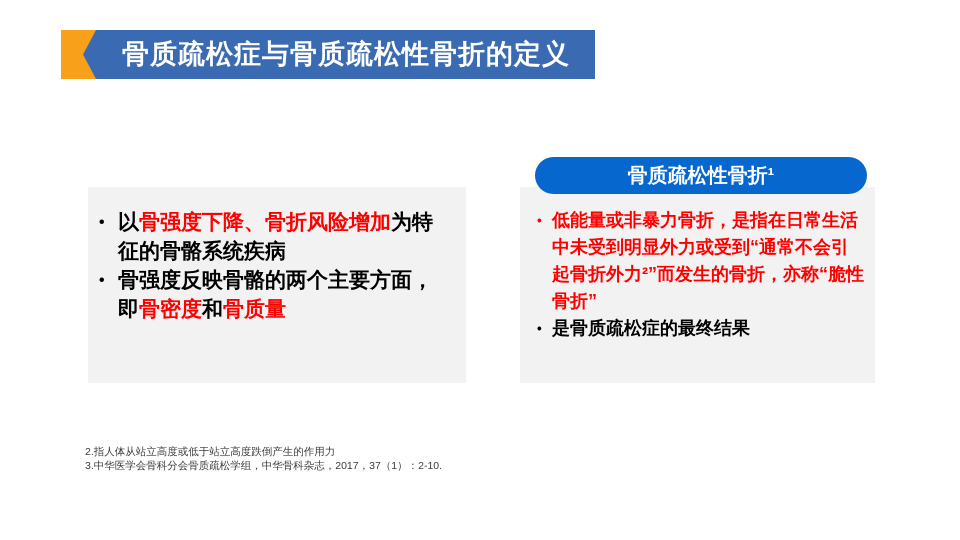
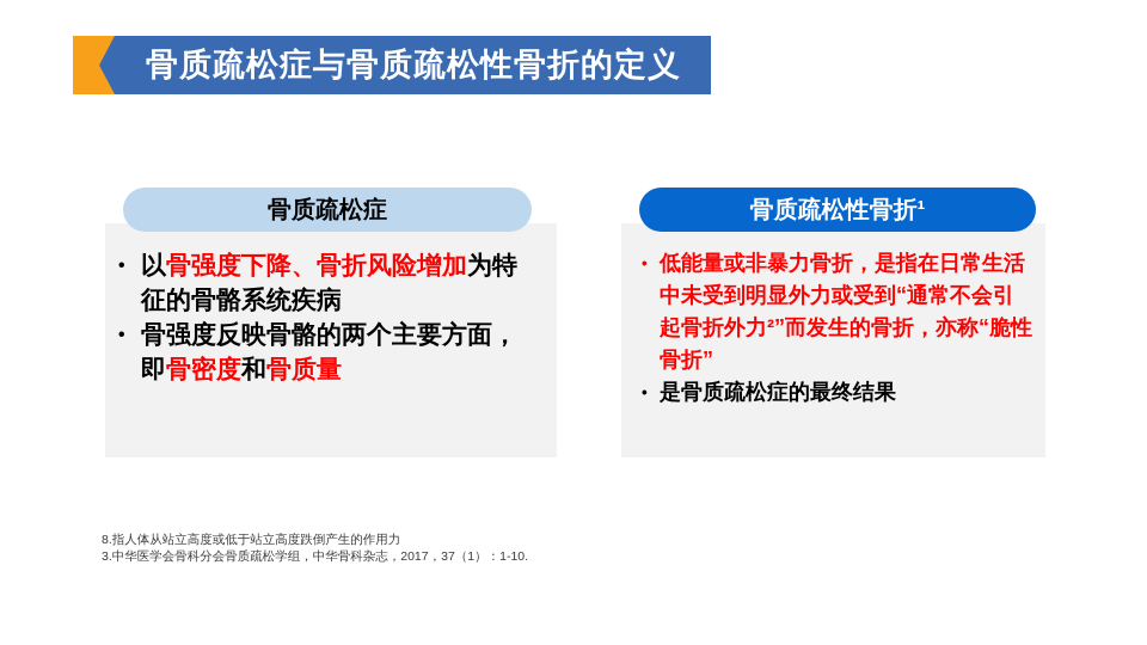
  骨质疏松症与骨质疏松性骨折的定义
  以骨强度下降、骨折风险增加为特征的骨骼系统疾病
  骨强度反映骨骼的两个主要方面，即骨密度和骨质量
+ 骨质疏松症
  低能量或非暴力骨折，是指在日常生活中未受到明显外力或受到“通常不会引起骨折外力²”而发生的骨折，亦称“脆性骨折”
  是骨质疏松症的最终结果
  骨质疏松性骨折¹
- 2.指人体从站立高度或低于站立高度跌倒产生的作用力
+ 8.指人体从站立高度或低于站立高度跌倒产生的作用力
- 3.中华医学会骨科分会骨质疏松学组，中华骨科杂志，2017，37（1）：2-10.
+ 3.中华医学会骨科分会骨质疏松学组，中华骨科杂志，2017，37（1）：1-10.
